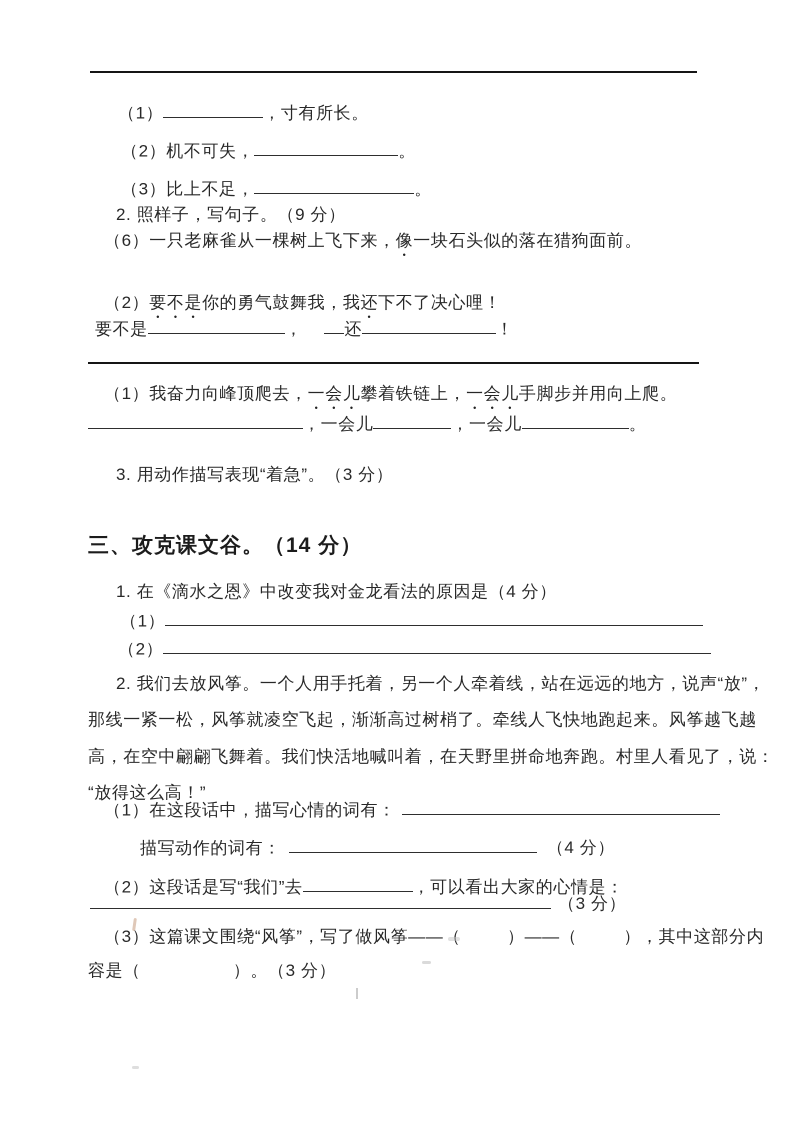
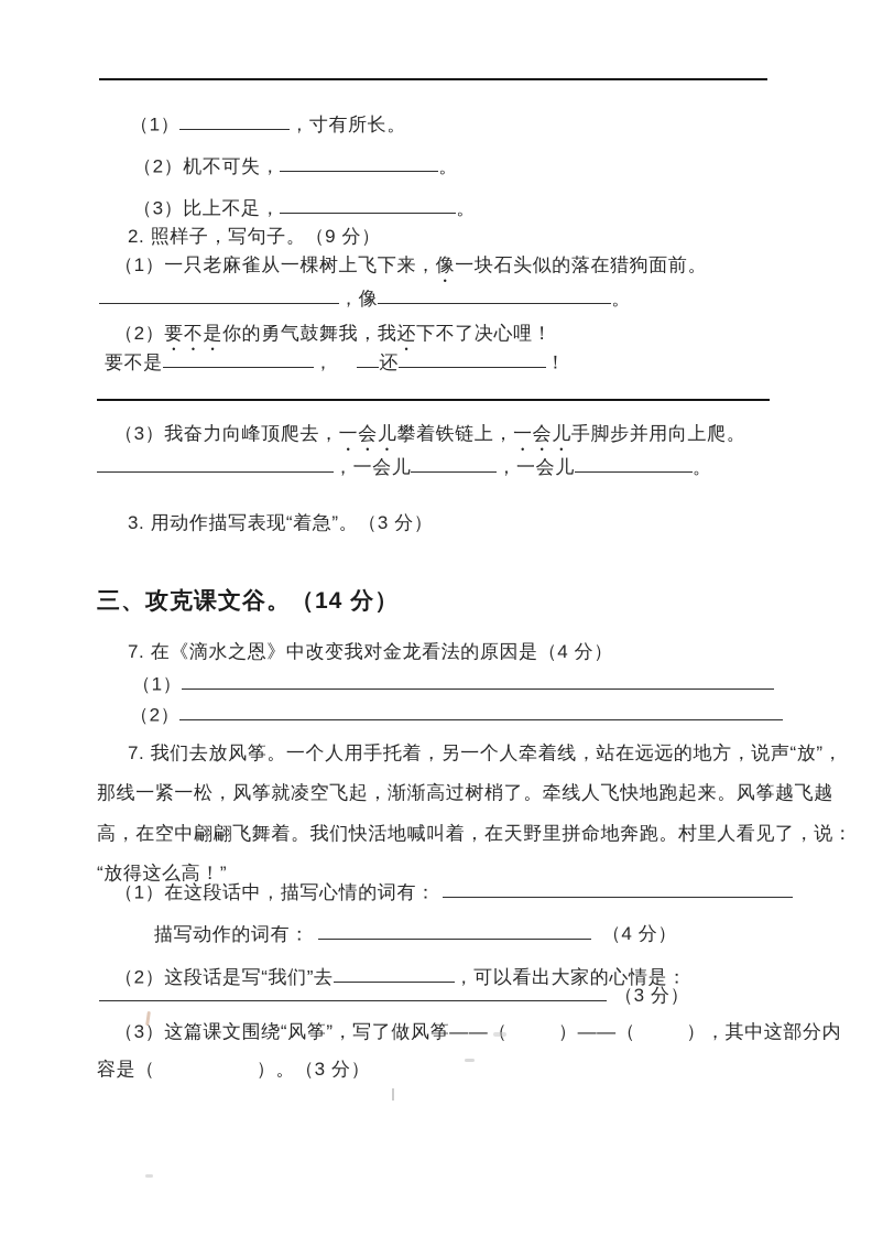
  （1） ，寸有所长。
  （2）机不可失， 。
  （3）比上不足， 。
  2. 照样子，写句子。（9 分）
- （6）一只老麻雀从一棵树上飞下来，像一块石头似的落在猎狗面前。
+ （1）一只老麻雀从一棵树上飞下来，像一块石头似的落在猎狗面前。
+ ，像 。
  （2）要不是你的勇气鼓舞我，我还下不了决心哩！
  要不是 ， 还 ！
- （1）我奋力向峰顶爬去，一会儿攀着铁链上，一会儿手脚步并用向上爬。
+ （3）我奋力向峰顶爬去，一会儿攀着铁链上，一会儿手脚步并用向上爬。
  ，一会儿 ，一会儿 。
  3. 用动作描写表现“着急”。（3 分）
  三、攻克课文谷。（14 分）
- 1. 在《滴水之恩》中改变我对金龙看法的原因是（4 分）
+ 7. 在《滴水之恩》中改变我对金龙看法的原因是（4 分）
  （1）
  （2）
- 2. 我们去放风筝。一个人用手托着，另一个人牵着线，站在远远的地方，说声“放”，
+ 7. 我们去放风筝。一个人用手托着，另一个人牵着线，站在远远的地方，说声“放”，
  那线一紧一松，风筝就凌空飞起，渐渐高过树梢了。牵线人飞快地跑起来。风筝越飞越
  高，在空中翩翩飞舞着。我们快活地喊叫着，在天野里拼命地奔跑。村里人看见了，说：
  “放得这么高！”
  （1）在这段话中，描写心情的词有：
  描写动作的词有： （4 分）
  （2）这段话是写“我们”去 ，可以看出大家的心情是：
  （3 分）
  （3）这篇课文围绕“风筝”，写了做风筝——（ ）——（ ），其中这部分内
  容是（ ）。（3 分）
